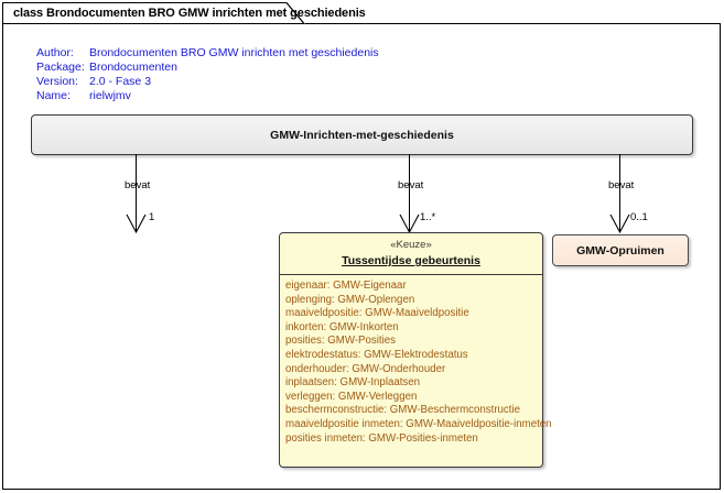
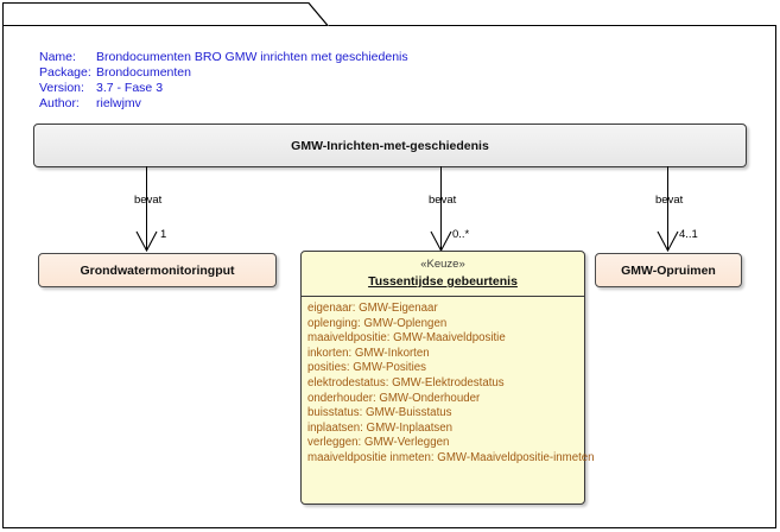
- class Brondocumenten BRO GMW inrichten met geschiedenis
- Author:
+ Name:
  Brondocumenten BRO GMW inrichten met geschiedenis
  Package:
  Brondocumenten
  Version:
- 2.0 - Fase 3
+ 3.7 - Fase 3
- Name:
+ Author:
  rielwjmv
  GMW-Inrichten-met-geschiedenis
  bevat
  1
  bevat
- 1..*
+ 0..*
  bevat
- 0..1
+ 4..1
+ Grondwatermonitoringput
  GMW-Opruimen
  «Keuze»
  Tussentijdse gebeurtenis
  eigenaar: GMW-Eigenaar
  oplenging: GMW-Oplengen
  maaiveldpositie: GMW-Maaiveldpositie
  inkorten: GMW-Inkorten
  posities: GMW-Posities
  elektrodestatus: GMW-Elektrodestatus
  onderhouder: GMW-Onderhouder
+ buisstatus: GMW-Buisstatus
  inplaatsen: GMW-Inplaatsen
  verleggen: GMW-Verleggen
- beschermconstructie: GMW-Beschermconstructie
  maaiveldpositie inmeten: GMW-Maaiveldpositie-inmeten
- posities inmeten: GMW-Posities-inmeten
